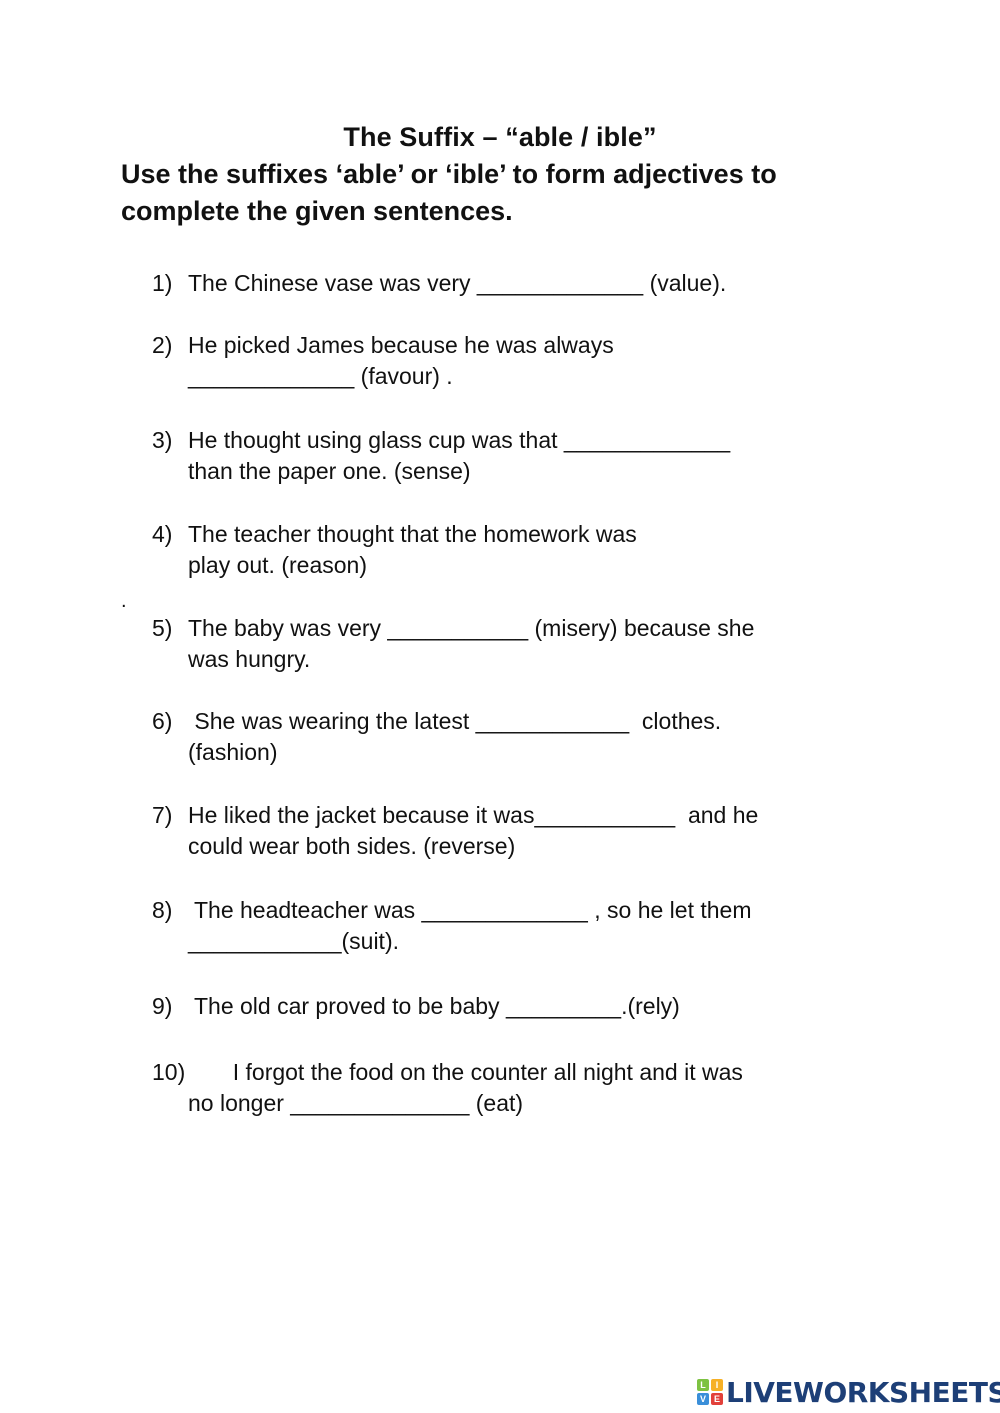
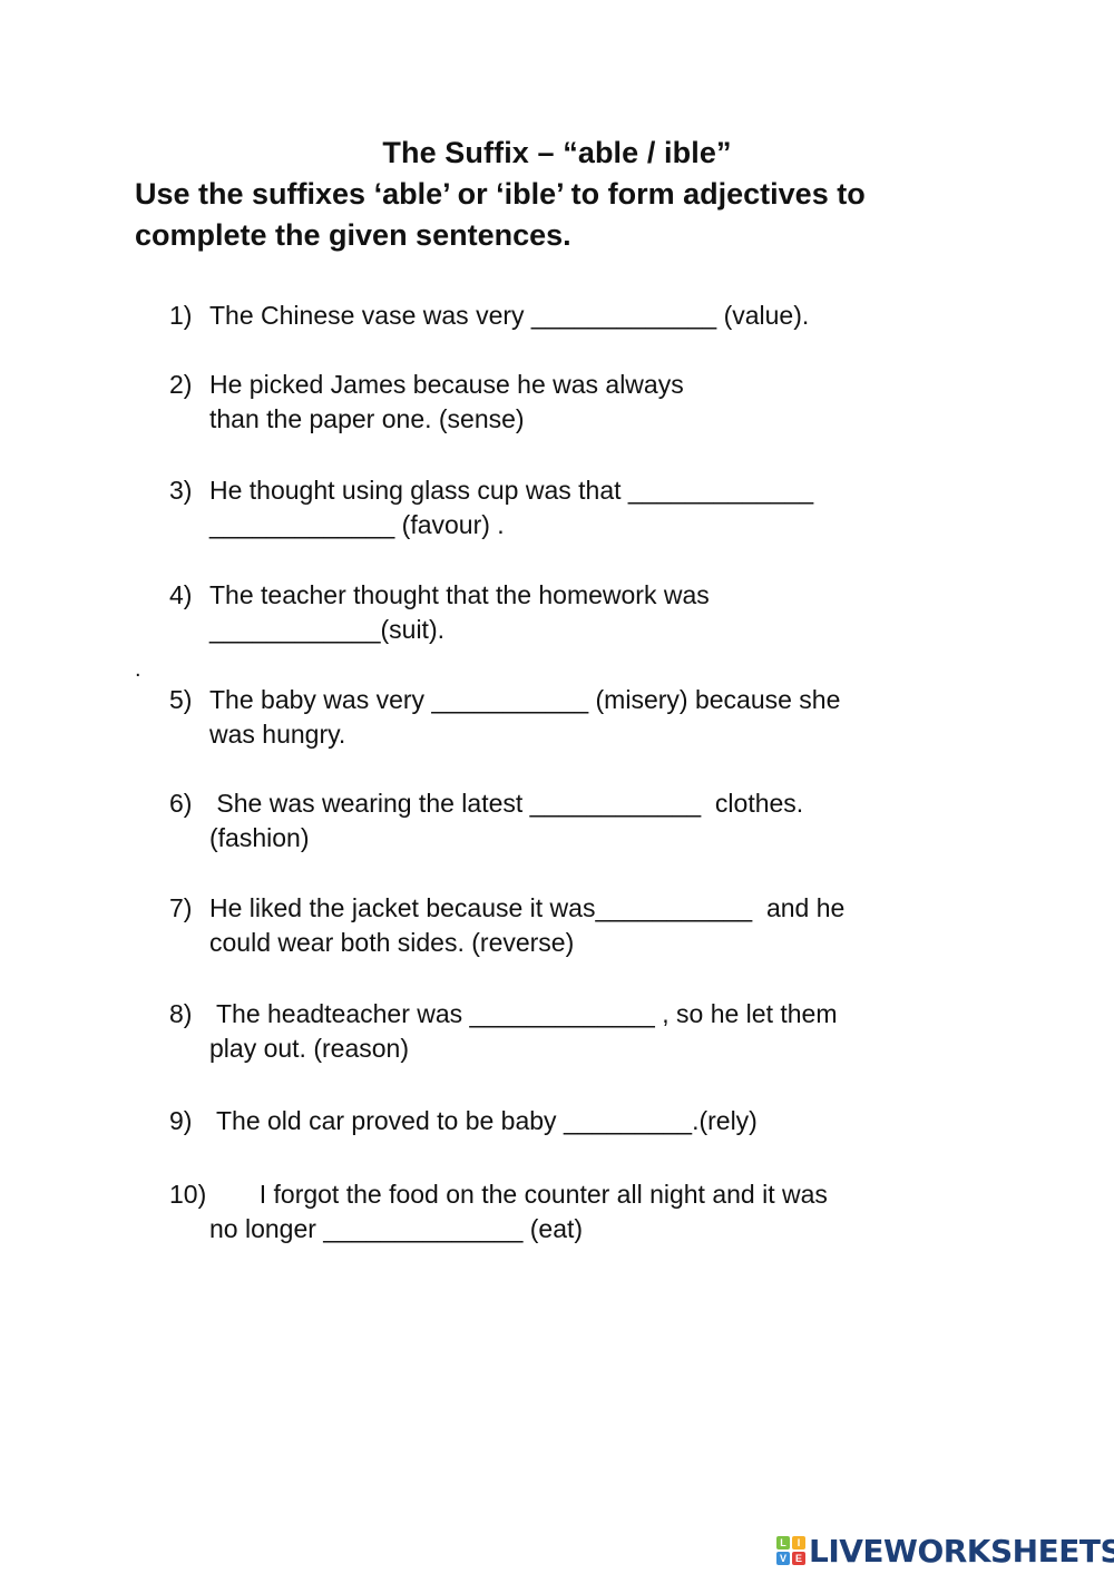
  The Suffix – “able / ible”
  Use the suffixes ‘able’ or ‘ible’ to form adjectives to complete the given sentences.
  1)
  The Chinese vase was very _____________ (value).
  2)
  He picked James because he was always
- _____________ (favour) .
+ than the paper one. (sense)
  3)
  He thought using glass cup was that _____________
- than the paper one. (sense)
+ _____________ (favour) .
  4)
  The teacher thought that the homework was
- play out. (reason)
+ ____________(suit).
  .
  5)
  The baby was very ___________ (misery) because she
  was hungry.
  6)
  She was wearing the latest ____________ clothes.
  (fashion)
  7)
  He liked the jacket because it was___________ and he
  could wear both sides. (reverse)
  8)
  The headteacher was _____________ , so he let them
- ____________(suit).
+ play out. (reason)
  9)
  The old car proved to be baby _________.(rely)
  10)
  I forgot the food on the counter all night and it was
  no longer ______________ (eat)
  L
  I
  V
  E
  LIVEWORKSHEETS
